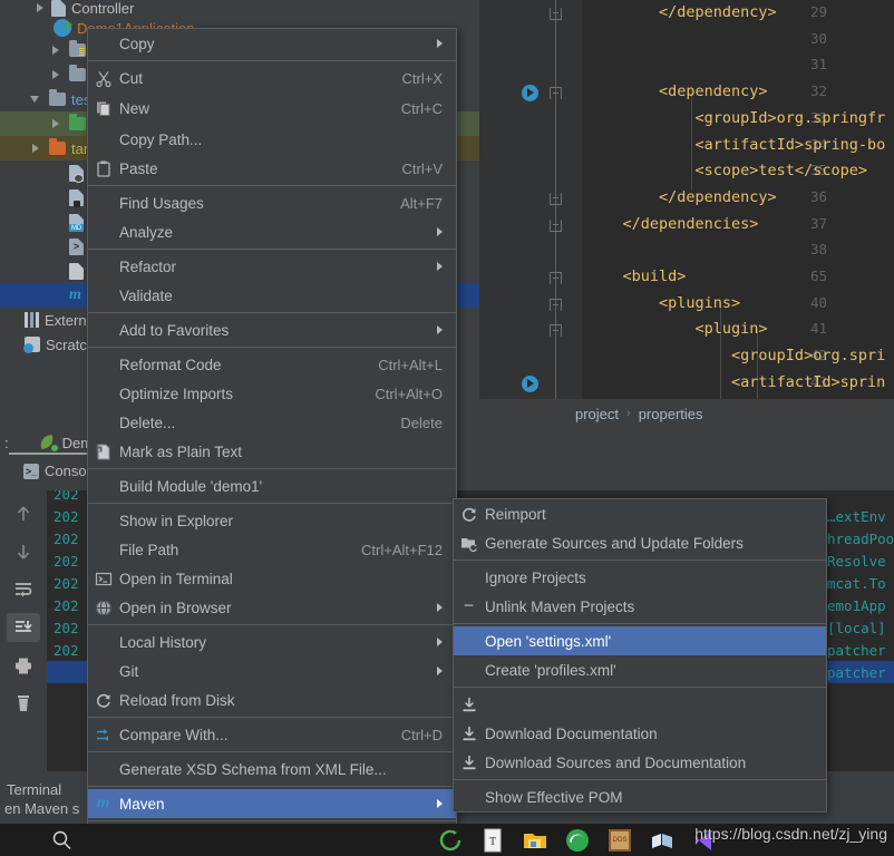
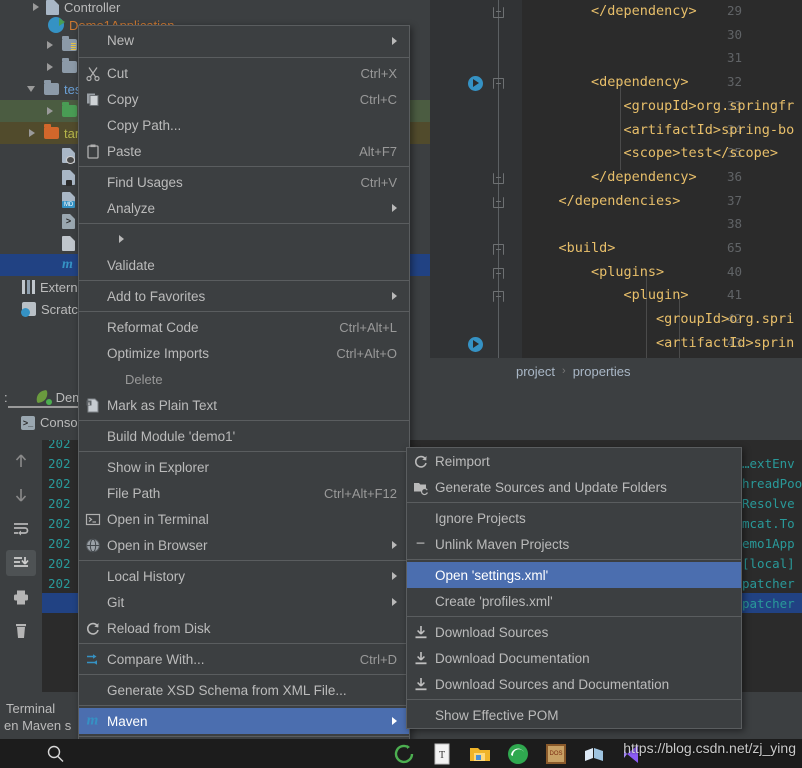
  Controller
  >
  m
  Extern
  Scratc
  29
  </dependency>
  30
  31
  32
  <dependency>
  33
  <groupId>org.springfr
  34
  <artifactId>spring-bo
  35
  <scope>test</scope>
  36
  </dependency>
  37
  </dependencies>
  38
  65
  <build>
  40
  <plugins>
  41
  <plugin>
  42
  <groupId>org.spri
  43
  <artifactId>sprin
  project
  ›
  properties
  :
  >_
  Conso
  202
  202
  202
  202
  202
  202
  202
  202
  …extEnv
  hreadPoo
  Resolve
  mcat.To
  emo1App
  [local]
  patcher
  patcher
  Terminal
  en Maven s
- Copy
+ New
  Cut
  Ctrl+X
- New
+ Copy
  Ctrl+C
  Copy Path...
  Paste
- Ctrl+V
+ Alt+F7
  Find Usages
- Alt+F7
+ Ctrl+V
  Analyze
- Refactor
  Validate
  Add to Favorites
  Reformat Code
  Ctrl+Alt+L
  Optimize Imports
  Ctrl+Alt+O
- Delete...
  Delete
  Mark as Plain Text
  Build Module 'demo1'
  Show in Explorer
  File Path
  Ctrl+Alt+F12
  Open in Terminal
  Open in Browser
  Local History
  Git
  Reload from Disk
  Compare With...
  Ctrl+D
  Generate XSD Schema from XML File...
  m
  Maven
  Reimport
  Generate Sources and Update Folders
  Ignore Projects
  −
  Unlink Maven Projects
  Open 'settings.xml'
  Create 'profiles.xml'
+ Download Sources
  Download Documentation
  Download Sources and Documentation
  Show Effective POM
  T
  https://blog.csdn.net/zj_ying
